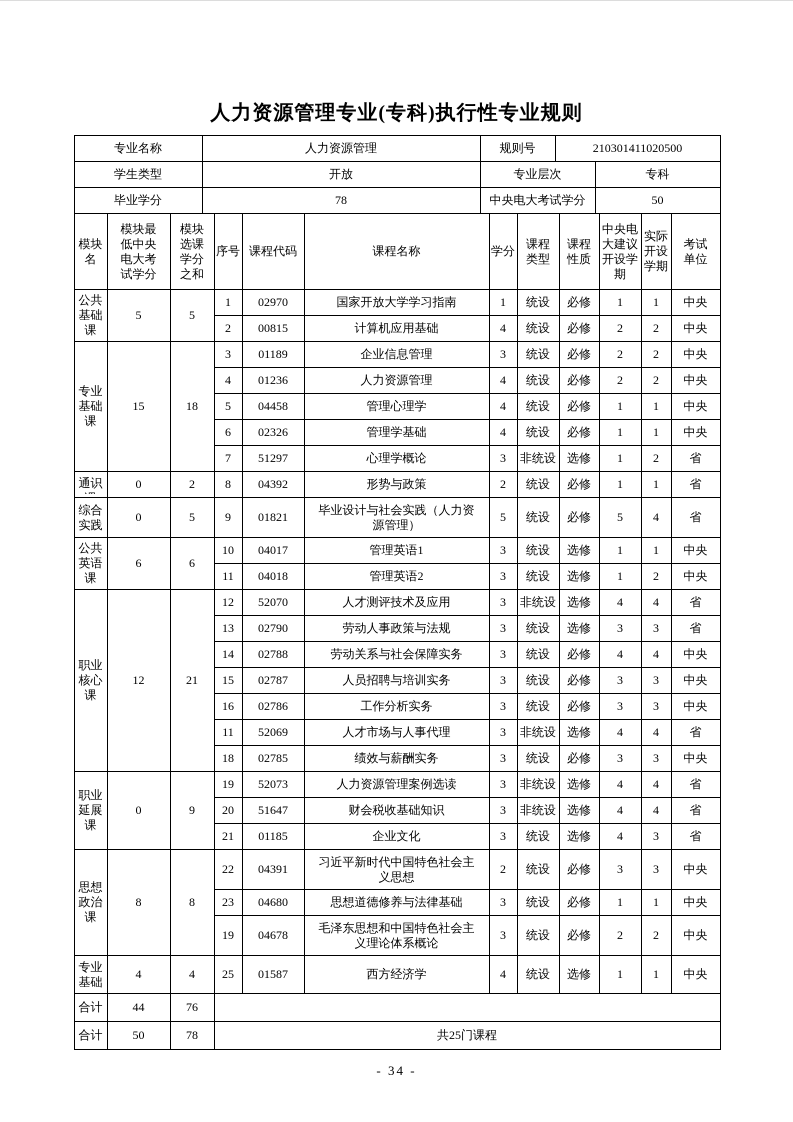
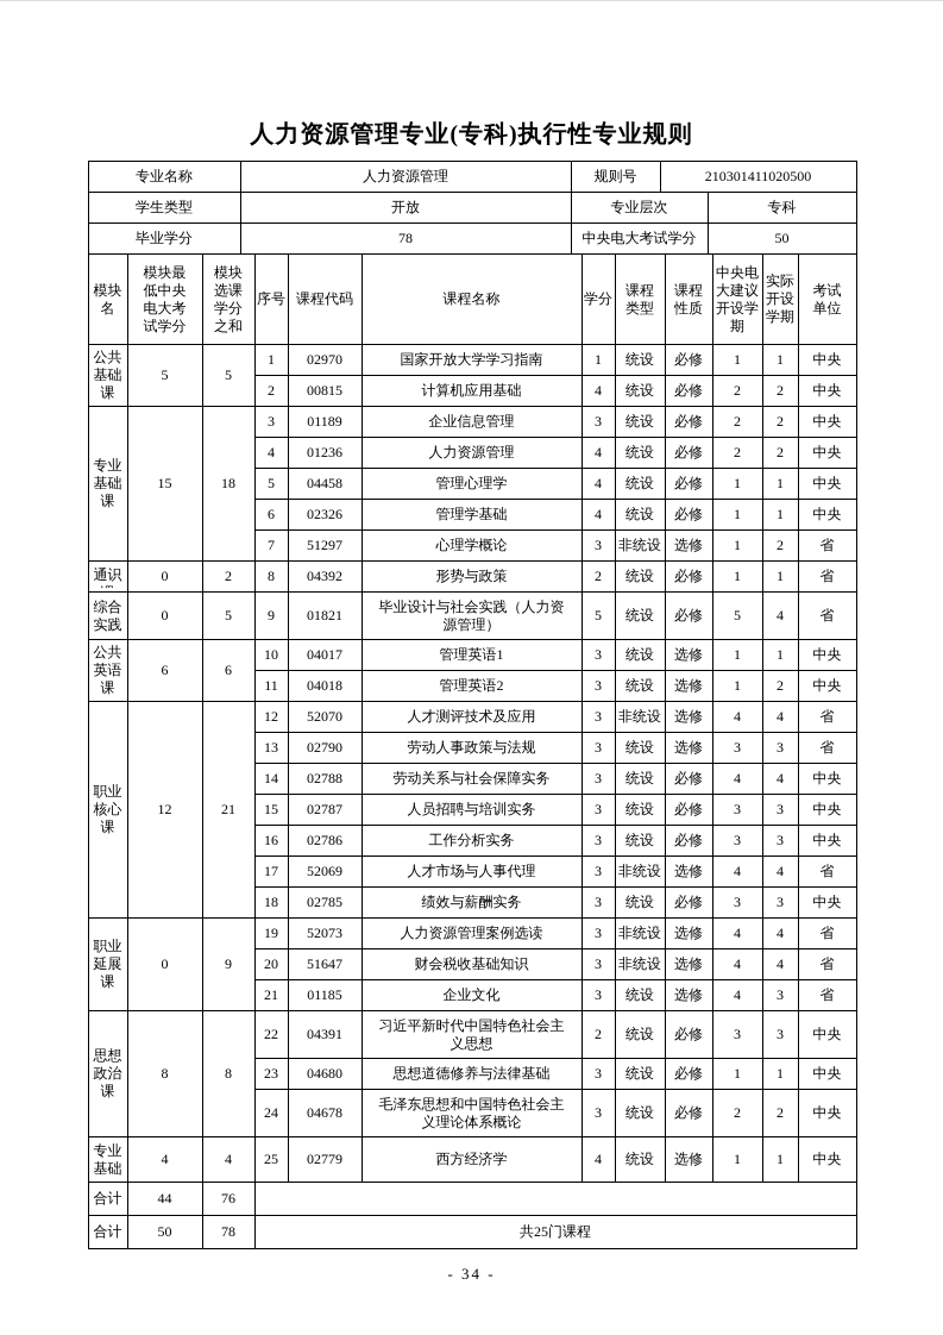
  人力资源管理专业(专科)执行性专业规则
  专业名称	人力资源管理	规则号	210301411020500
  学生类型	开放	专业层次	专科
  毕业学分	78	中央电大考试学分	50
  模块名	模块最低中央电大考试学分	模块选课学分之和	序号	课程代码	课程名称	学分	课程类型	课程性质	中央电大建议开设学期	实际开设学期	考试单位
  公共基础课	5	5	1	02970	国家开放大学学习指南	1	统设	必修	1	1	中央
  2	00815	计算机应用基础	4	统设	必修	2	2	中央
  专业基础课	15	18	3	01189	企业信息管理	3	统设	必修	2	2	中央
  4	01236	人力资源管理	4	统设	必修	2	2	中央
  5	04458	管理心理学	4	统设	必修	1	1	中央
  6	02326	管理学基础	4	统设	必修	1	1	中央
  7	51297	心理学概论	3	非统设	选修	1	2	省
  通识	0	2	8	04392	形势与政策	2	统设	必修	1	1	省
  综合实践	0	5	9	01821	毕业设计与社会实践（人力资源管理）	5	统设	必修	5	4	省
  公共英语课	6	6	10	04017	管理英语1	3	统设	选修	1	1	中央
  11	04018	管理英语2	3	统设	选修	1	2	中央
  职业核心课	12	21	12	52070	人才测评技术及应用	3	非统设	选修	4	4	省
  13	02790	劳动人事政策与法规	3	统设	选修	3	3	省
  14	02788	劳动关系与社会保障实务	3	统设	必修	4	4	中央
  15	02787	人员招聘与培训实务	3	统设	必修	3	3	中央
  16	02786	工作分析实务	3	统设	必修	3	3	中央
- 11	52069	人才市场与人事代理	3	非统设	选修	4	4	省
+ 17	52069	人才市场与人事代理	3	非统设	选修	4	4	省
  18	02785	绩效与薪酬实务	3	统设	必修	3	3	中央
  职业延展课	0	9	19	52073	人力资源管理案例选读	3	非统设	选修	4	4	省
  20	51647	财会税收基础知识	3	非统设	选修	4	4	省
  21	01185	企业文化	3	统设	选修	4	3	省
  思想政治课	8	8	22	04391	习近平新时代中国特色社会主义思想	2	统设	必修	3	3	中央
  23	04680	思想道德修养与法律基础	3	统设	必修	1	1	中央
- 19	04678	毛泽东思想和中国特色社会主义理论体系概论	3	统设	必修	2	2	中央
+ 24	04678	毛泽东思想和中国特色社会主义理论体系概论	3	统设	必修	2	2	中央
- 专业基础	4	4	25	01587	西方经济学	4	统设	选修	1	1	中央
+ 专业基础	4	4	25	02779	西方经济学	4	统设	选修	1	1	中央
  合计	44	76
  合计	50	78	共25门课程
  - 34 -
